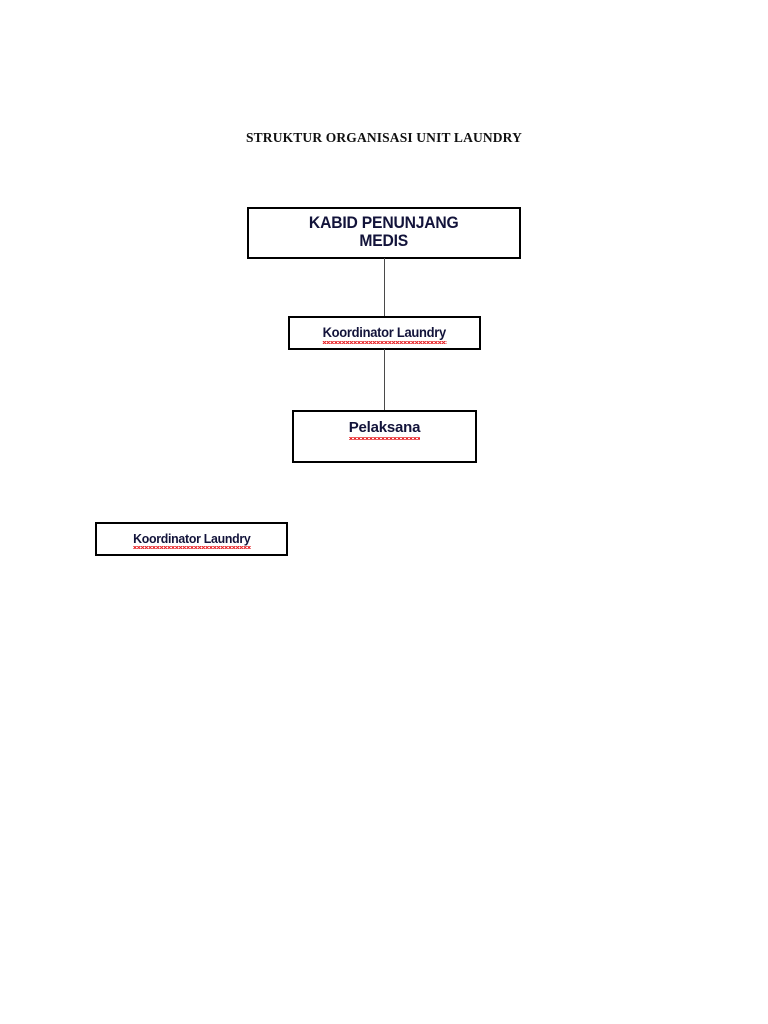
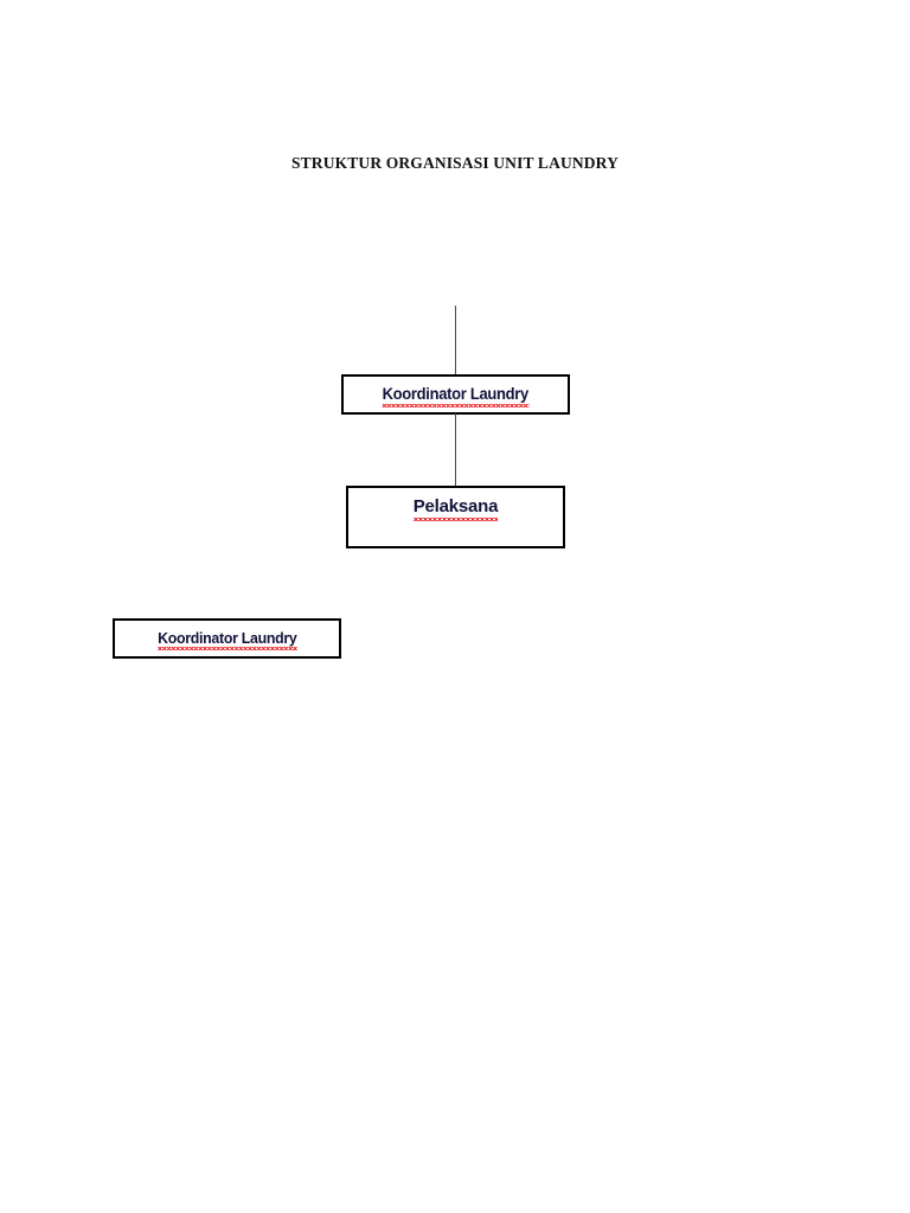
  STRUKTUR ORGANISASI UNIT LAUNDRY
- KABID PENUNJANG
- MEDIS
  Koordinator Laundry
  Pelaksana
  Koordinator Laundry
